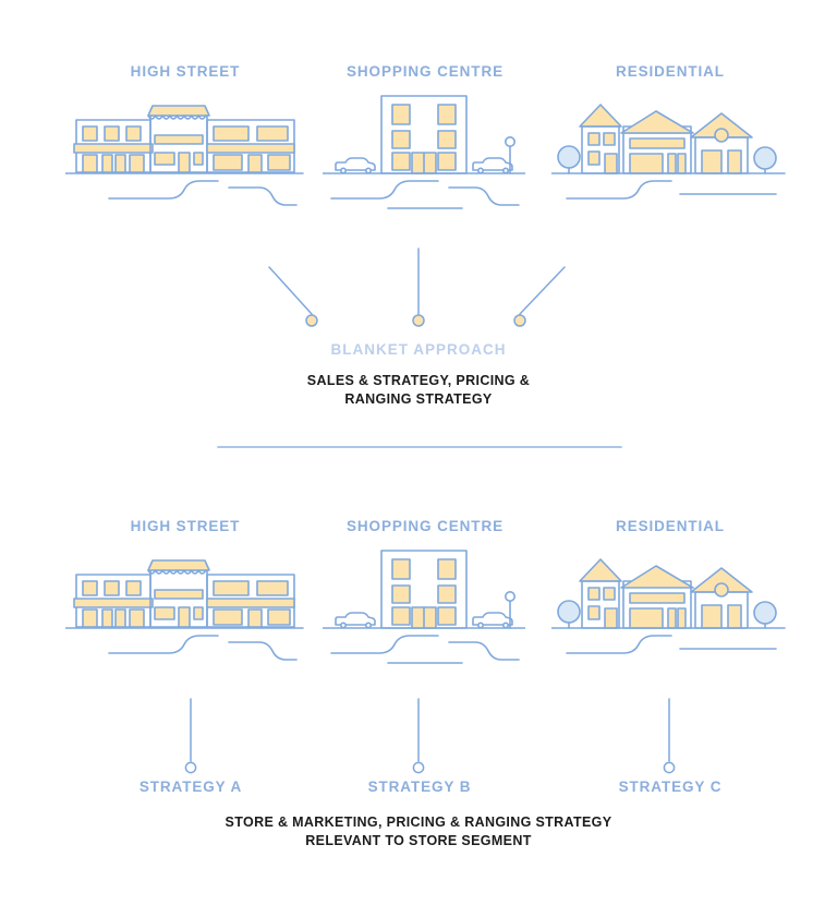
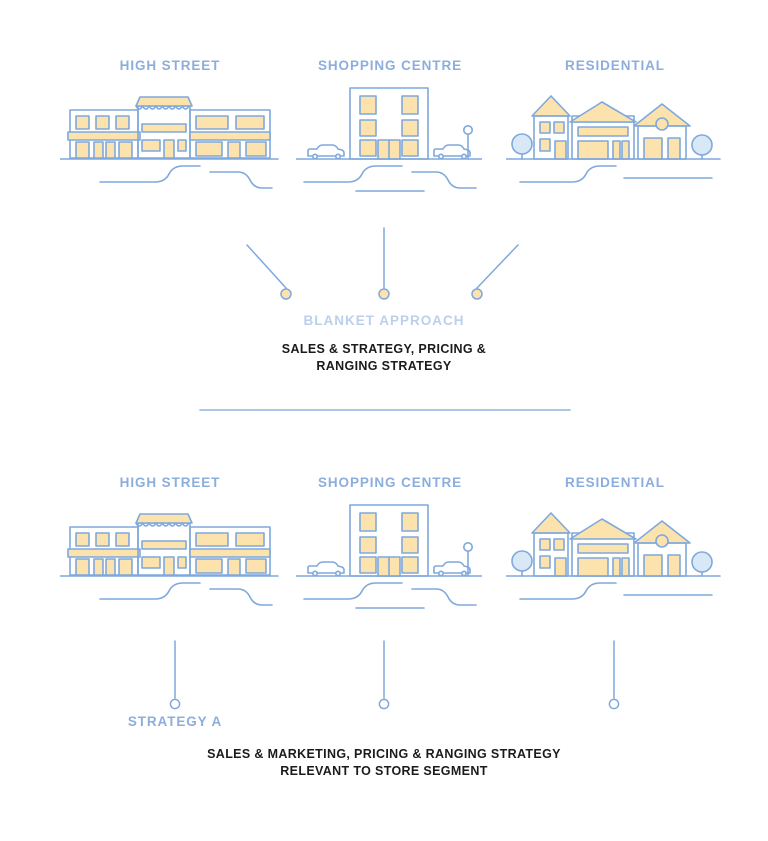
  HIGH STREET
  SHOPPING CENTRE
  RESIDENTIAL
  BLANKET APPROACH
  SALES & STRATEGY, PRICING &
  RANGING STRATEGY
  HIGH STREET
  SHOPPING CENTRE
  RESIDENTIAL
  STRATEGY A
- STRATEGY B
- STRATEGY C
- STORE & MARKETING, PRICING & RANGING STRATEGY
+ SALES & MARKETING, PRICING & RANGING STRATEGY
  RELEVANT TO STORE SEGMENT
